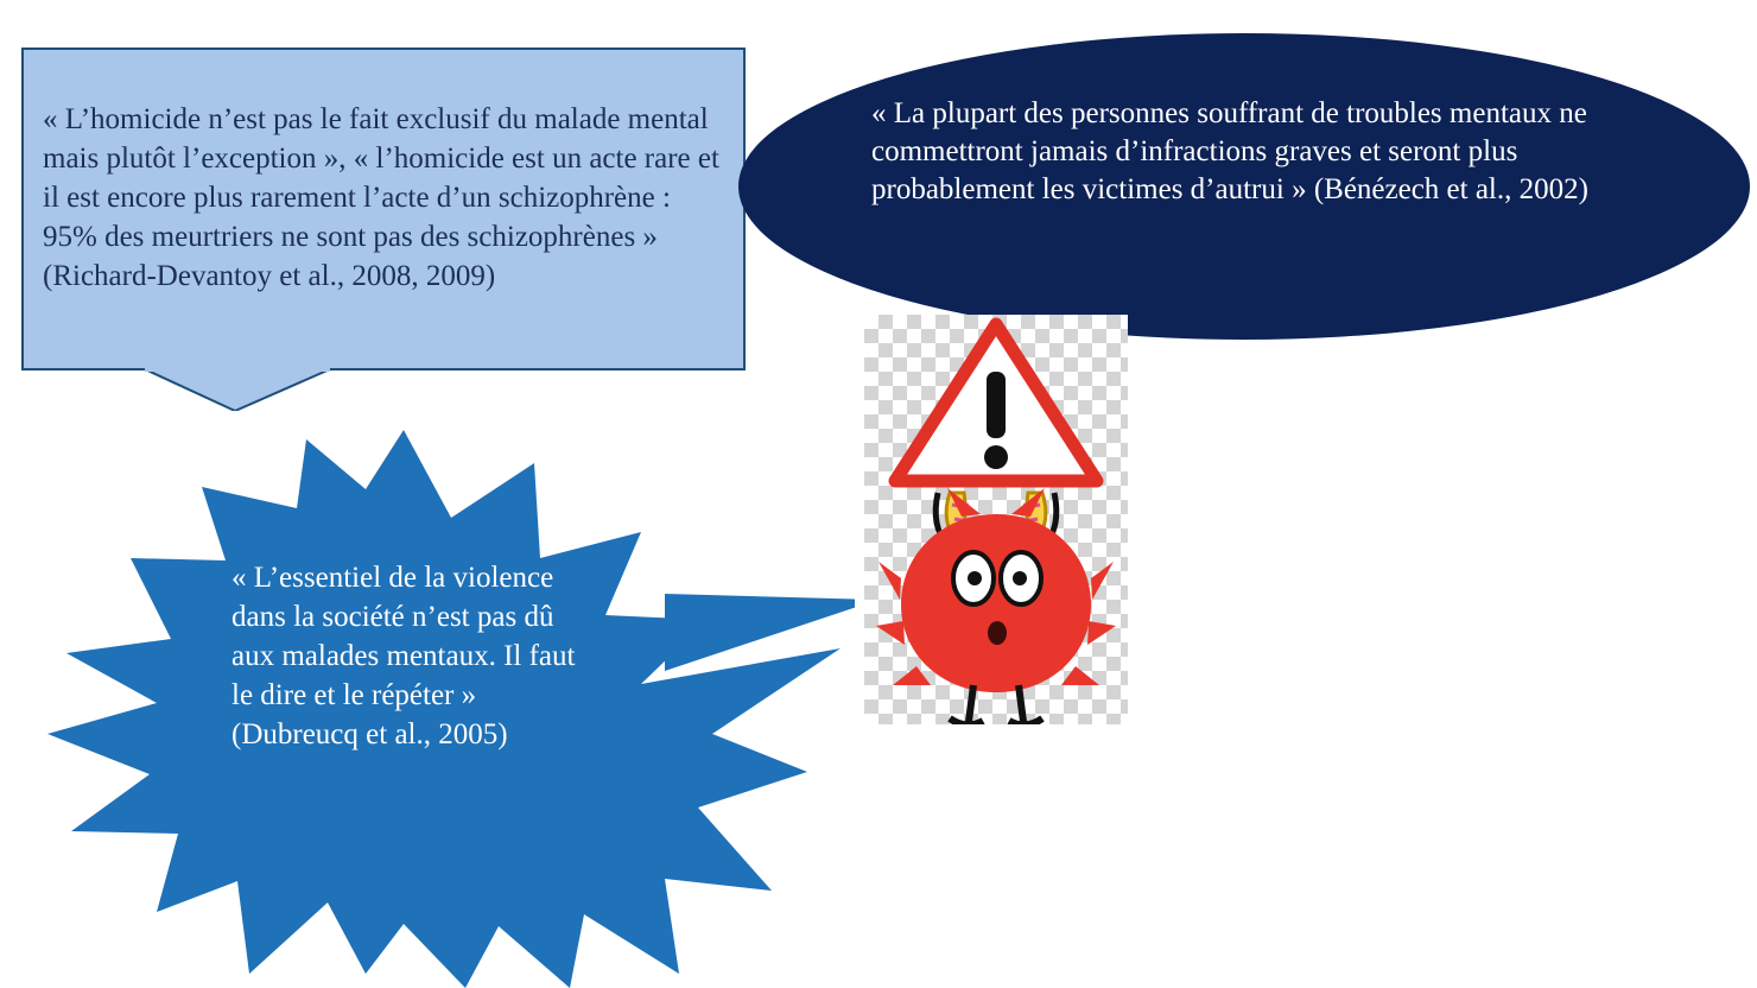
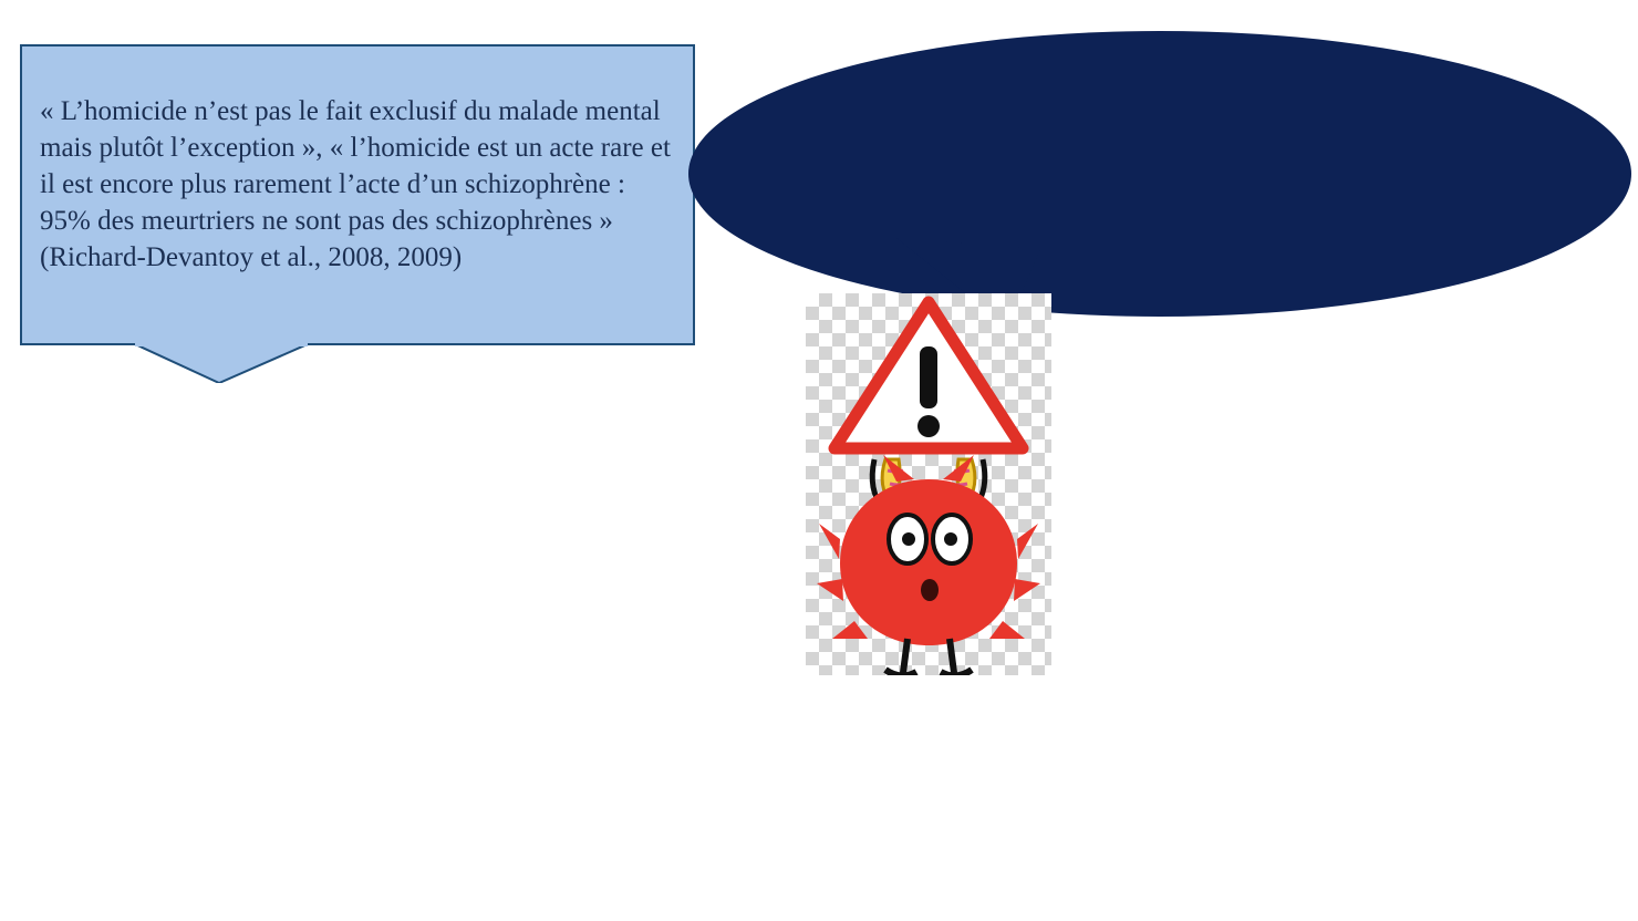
  « L’homicide n’est pas le fait exclusif du malade mental mais plutôt l’exception », « l’homicide est un acte rare et il est encore plus rarement l’acte d’un schizophrène : 95% des meurtriers ne sont pas des schizophrènes » (Richard-Devantoy et al., 2008, 2009)
- « La plupart des personnes souffrant de troubles mentaux ne commettront jamais d’infractions graves et seront plus probablement les victimes d’autrui » (Bénézech et al., 2002)
- « L’essentiel de la violence dans la société n’est pas dû aux malades mentaux. Il faut le dire et le répéter » (Dubreucq et al., 2005)
